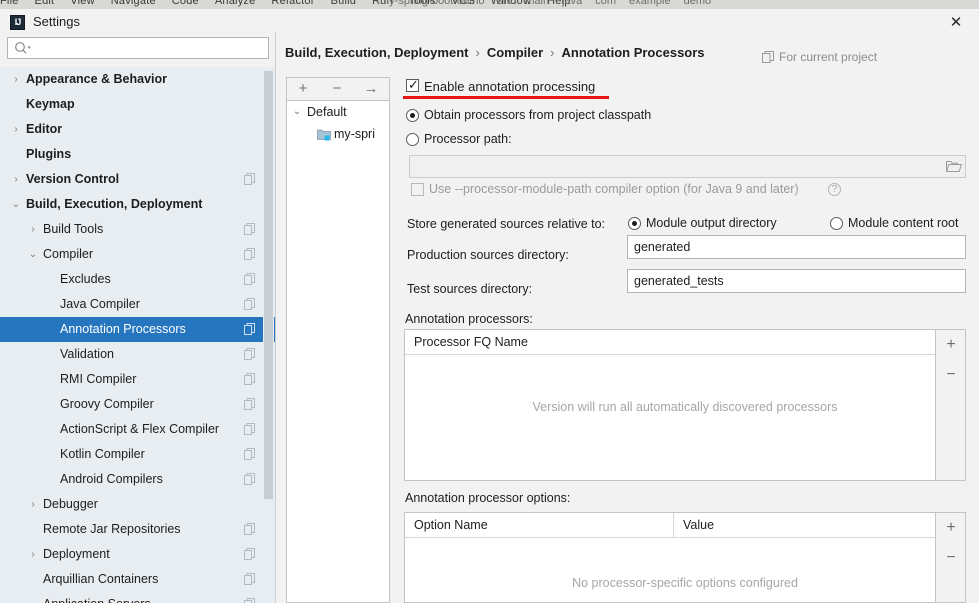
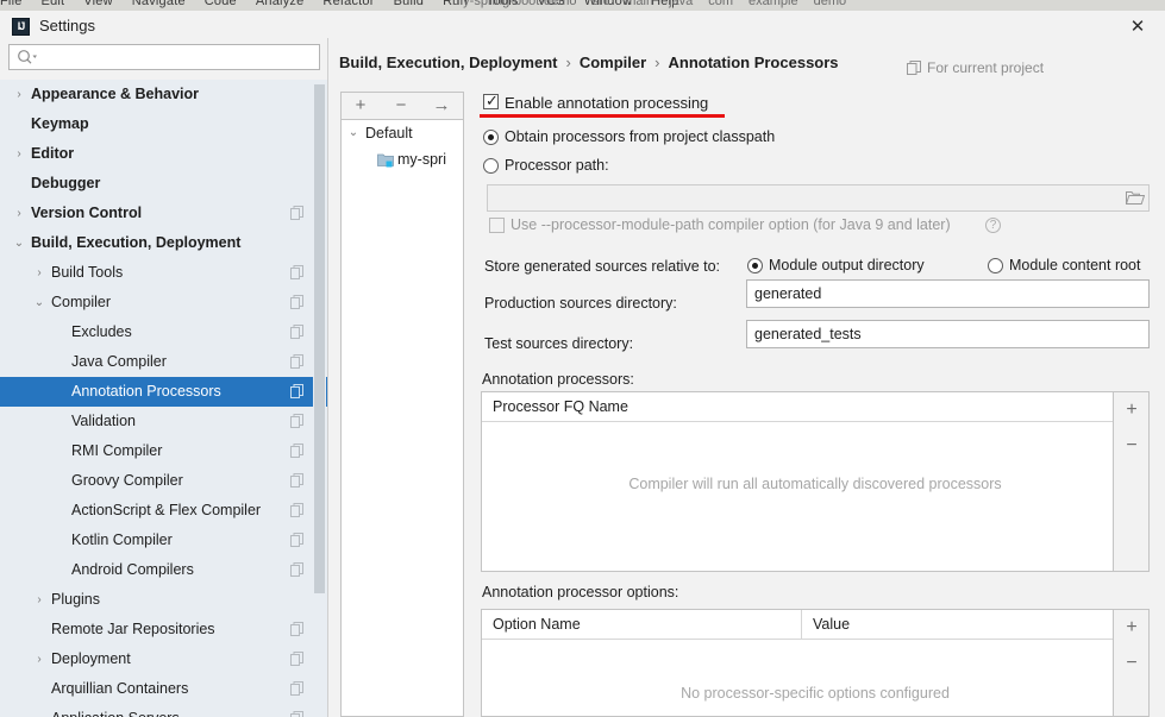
  File Edit View Navigate Code Analyze Refactor Build Run Tools VCS Window Help
  my-spring-boot-demo src main java com example demo
  IJ
  Settings
  ✕
  ›
  Appearance & Behavior
  Keymap
  ›
  Editor
- Plugins
+ Debugger
  ›
  Version Control
  ⌄
  Build, Execution, Deployment
  ›
  Build Tools
  ⌄
  Compiler
  Excludes
  Java Compiler
  Annotation Processors
  Validation
  RMI Compiler
  Groovy Compiler
  ActionScript & Flex Compiler
  Kotlin Compiler
  Android Compilers
  ›
- Debugger
+ Plugins
  Remote Jar Repositories
  ›
  Deployment
  Arquillian Containers
  Build, Execution, Deployment › Compiler › Annotation Processors
  For current project
  +
  −
  →
  ⌄
  Default
  my-spri
  ✓
  Enable annotation processing
  Obtain processors from project classpath
  Processor path:
  Use --processor-module-path compiler option (for Java 9 and later)
  ?
  Store generated sources relative to:
  Module output directory
  Module content root
  Production sources directory:
  generated
  Test sources directory:
  generated_tests
  Annotation processors:
  Processor FQ Name
- Version will run all automatically discovered processors
+ Compiler will run all automatically discovered processors
  +
  −
  Annotation processor options:
  Option Name
  Value
  No processor-specific options configured
  +
  −
